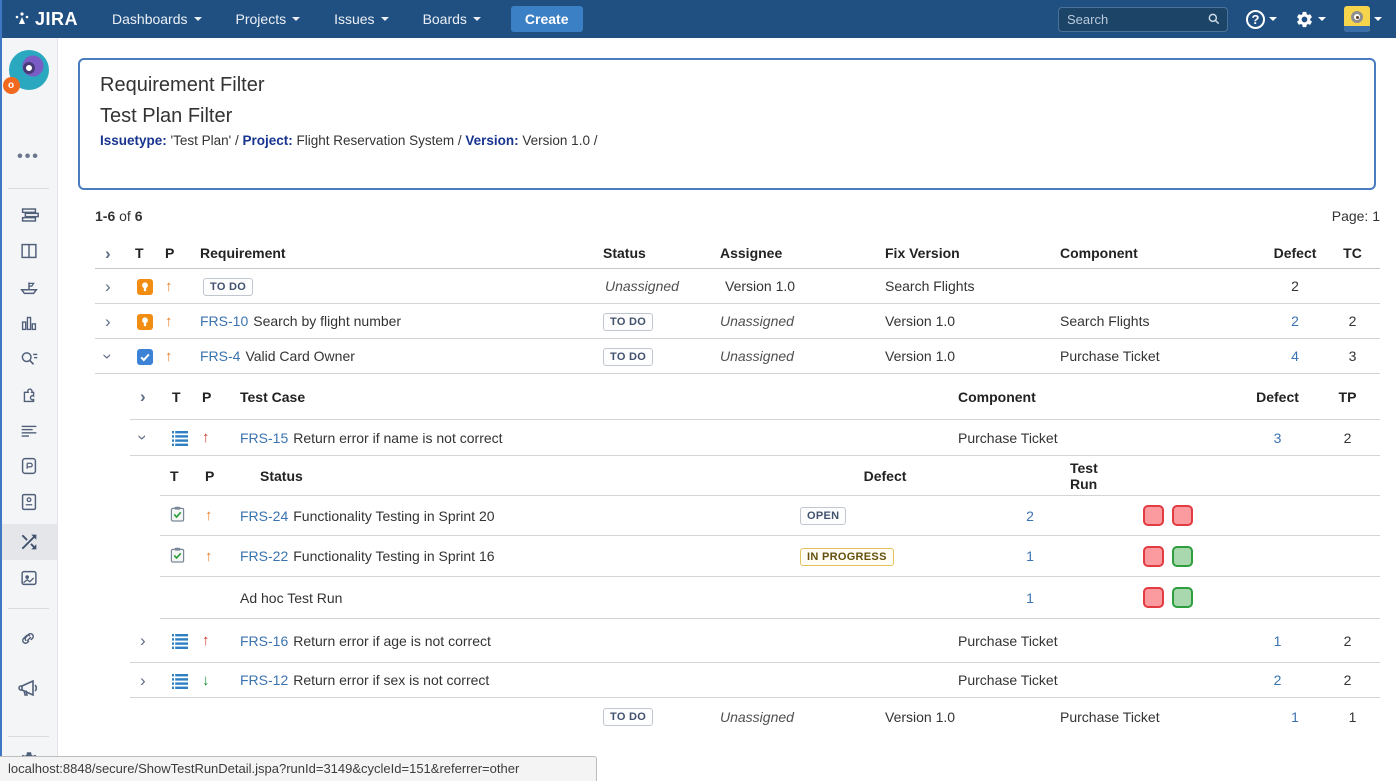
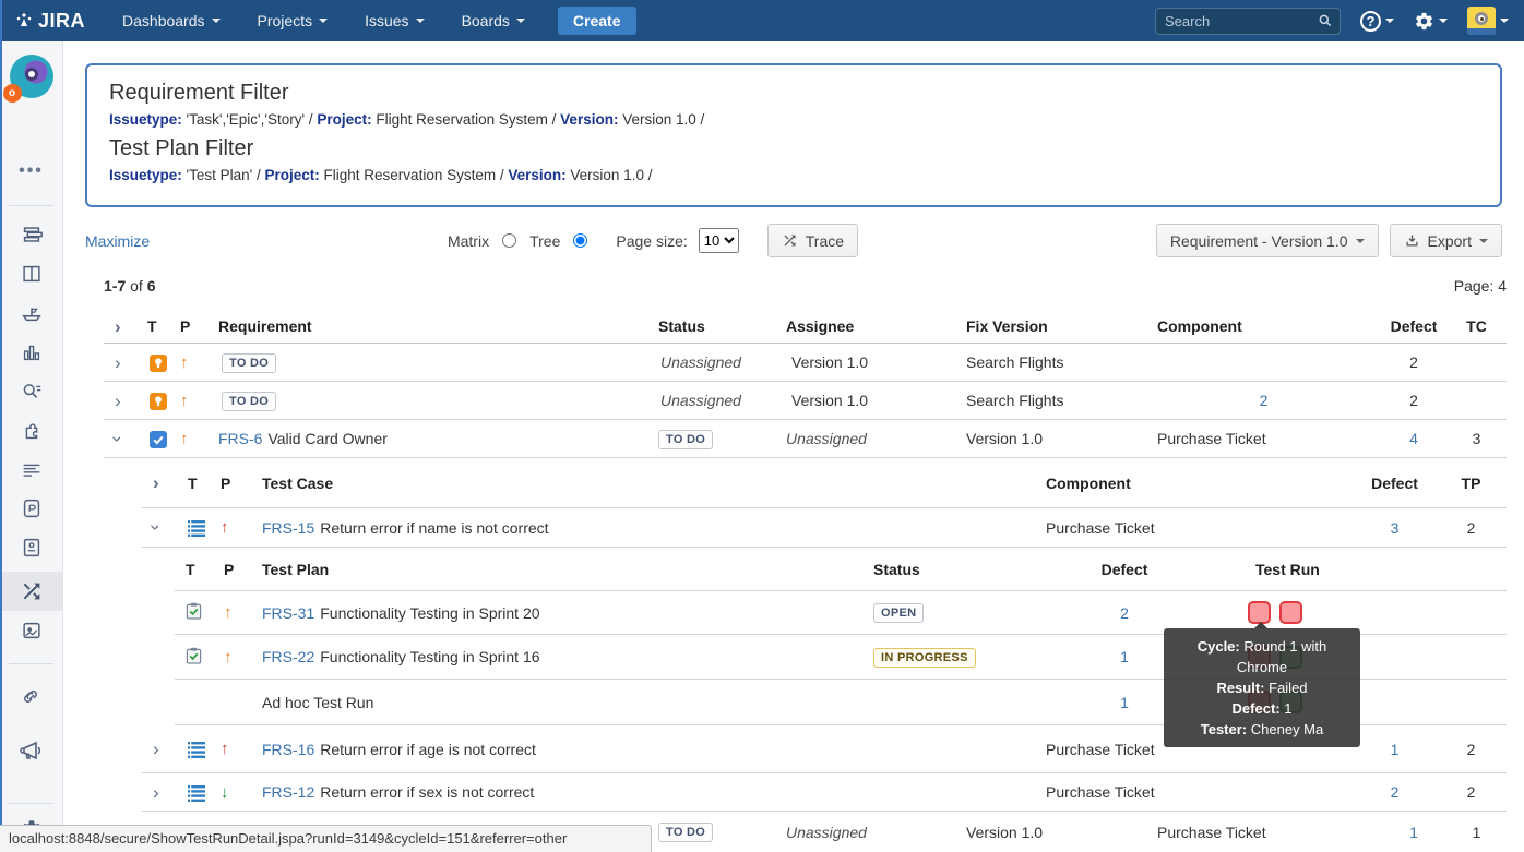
  JIRA
  Dashboards
  Projects
  Issues
  Boards
  Create
  Search
  ?
  o
  •••
  Requirement Filter
+ Issuetype: 'Task','Epic','Story' / Project: Flight Reservation System / Version: Version 1.0 /
  Test Plan Filter
  Issuetype: 'Test Plan' / Project: Flight Reservation System / Version: Version 1.0 /
+ Maximize
+ Matrix
+ Tree
+ Page size:
+ 10
+ Trace
+ Requirement - Version 1.0
+ Export
- 1-6 of 6
+ 1-7 of 6
- Page: 1
+ Page: 4
  ›
  T
  P
  Requirement
  Status
  Assignee
  Fix Version
  Component
  Defect
  TC
  ›
  TO DO
  Unassigned
  Version 1.0
  Search Flights
  2
  ›
- FRS-10 Search by flight number
  TO DO
  Unassigned
  Version 1.0
  Search Flights
  2
  2
- FRS-4 Valid Card Owner
+ FRS-6 Valid Card Owner
  TO DO
  Unassigned
  Version 1.0
  Purchase Ticket
  4
  3
  ›
  T
  P
  Test Case
  Component
  Defect
  TP
  FRS-15 Return error if name is not correct
  Purchase Ticket
  3
  2
  T
  P
+ Test Plan
  Status
  Defect
  Test Run
- FRS-24 Functionality Testing in Sprint 20
+ FRS-31 Functionality Testing in Sprint 20
  OPEN
  2
  FRS-22 Functionality Testing in Sprint 16
  IN PROGRESS
  1
  Ad hoc Test Run
  1
  ›
  FRS-16 Return error if age is not correct
  Purchase Ticket
  1
  2
  ›
  FRS-12 Return error if sex is not correct
  Purchase Ticket
  2
  2
  TO DO
  Unassigned
  Version 1.0
  Purchase Ticket
  1
  1
+ Cycle: Round 1 with Chrome
+ Result: Failed
+ Defect: 1
+ Tester: Cheney Ma
  localhost:8848/secure/ShowTestRunDetail.jspa?runId=3149&cycleId=151&referrer=other
